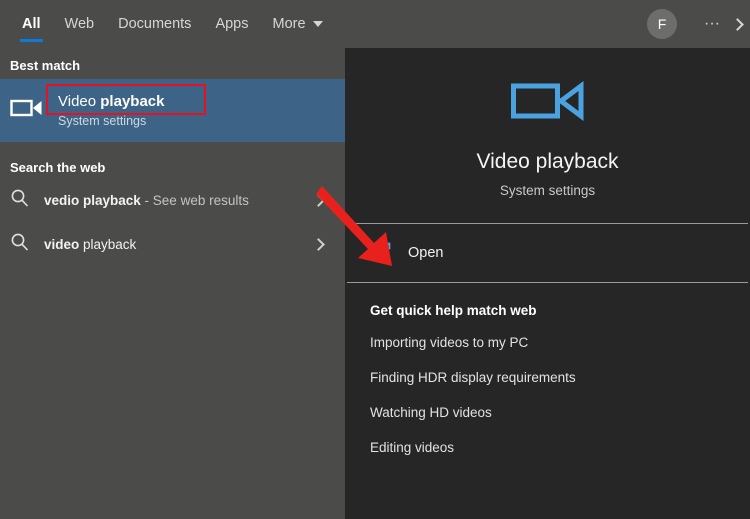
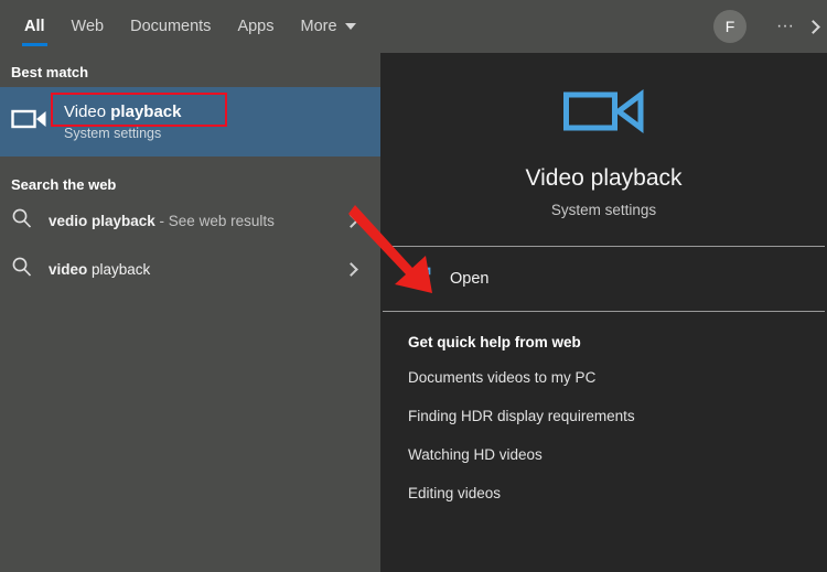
  All
  Web
  Documents
  Apps
  More
  F
  ···
  Best match
  Video playback
  System settings
  Search the web
  vedio playback - See web results
  video playback
  Video playback
  System settings
  Open
- Get quick help match web
+ Get quick help from web
- Importing videos to my PC
+ Documents videos to my PC
  Finding HDR display requirements
  Watching HD videos
  Editing videos
